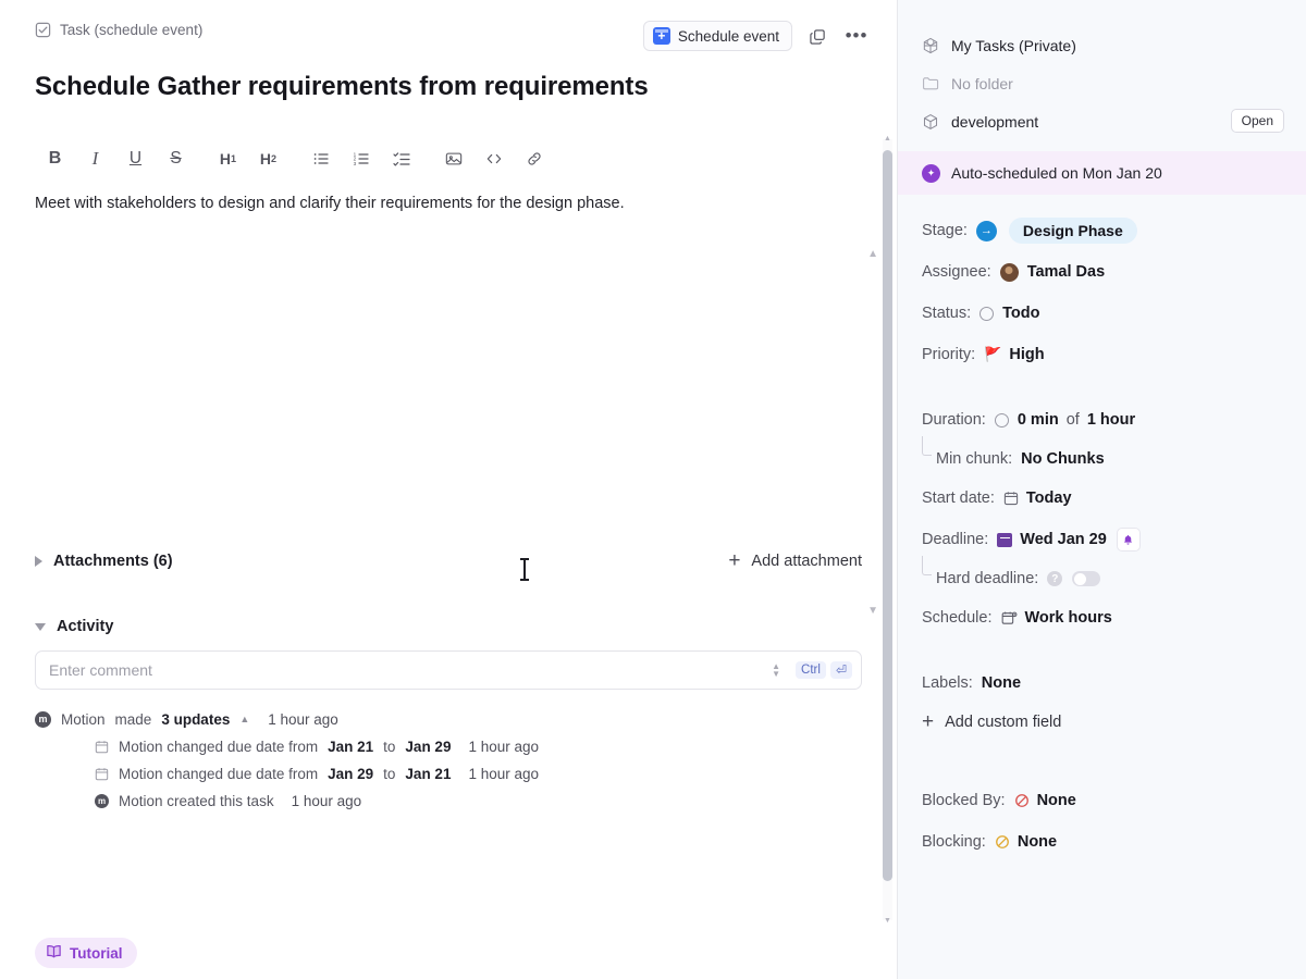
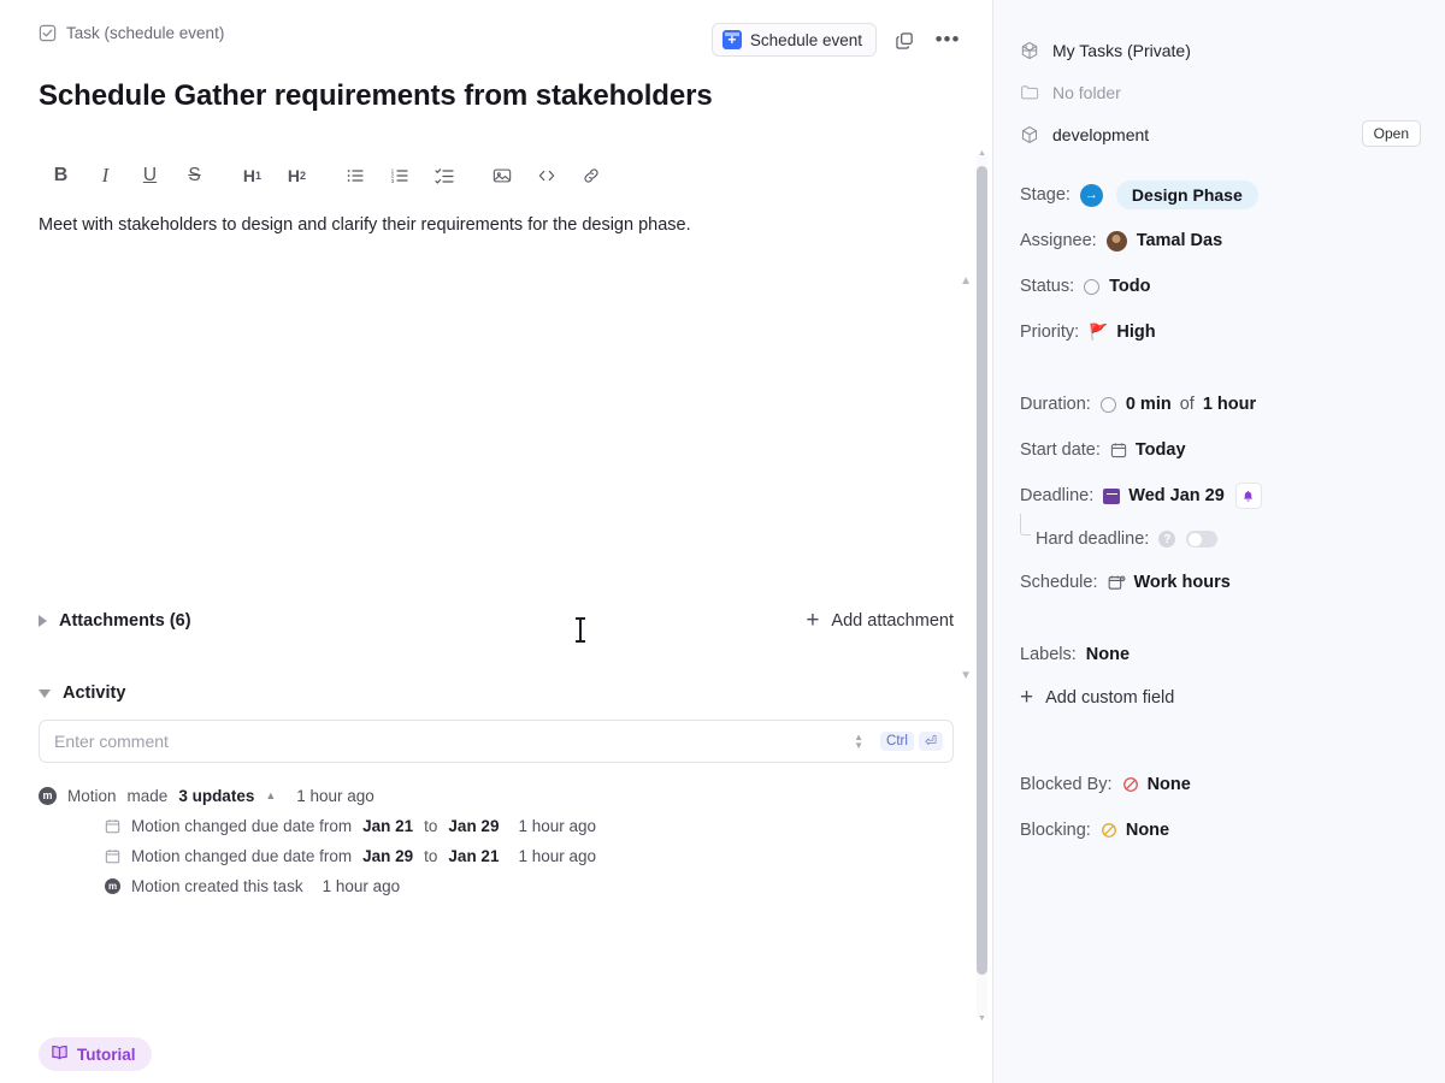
  Task (schedule event)
  Schedule event
  •••
- Schedule Gather requirements from requirements
+ Schedule Gather requirements from stakeholders
  B
  I
  U
  S
  H
  1
  H
  2
  Meet with stakeholders to design and clarify their requirements for the design phase.
  ▲
  ▼
  Attachments (6)
  +
  Add attachment
  Activity
  Enter comment
  ▲
  ▼
  Ctrl
  ⏎
  m
  Motion
  made
  3 updates
  ▲
  1 hour ago
  Motion changed due date from
  Jan 21
  to
  Jan 29
  1 hour ago
  Motion changed due date from
  Jan 29
  to
  Jan 21
  1 hour ago
  m
  Motion created this task
  1 hour ago
  Tutorial
  My Tasks (Private)
  No folder
  development
  Open
- ✦
- Auto-scheduled on Mon Jan 20
  Stage:
  →
  Design Phase
  Assignee:
  Tamal Das
  Status:
  Todo
  Priority:
  🚩
  High
  Duration:
  0 min
  of
  1 hour
- Min chunk:
- No Chunks
  Start date:
  Today
  Deadline:
  Wed Jan 29
  Hard deadline:
  ?
  Schedule:
  Work hours
  Labels:
  None
  +
  Add custom field
  Blocked By:
  None
  Blocking:
  None
